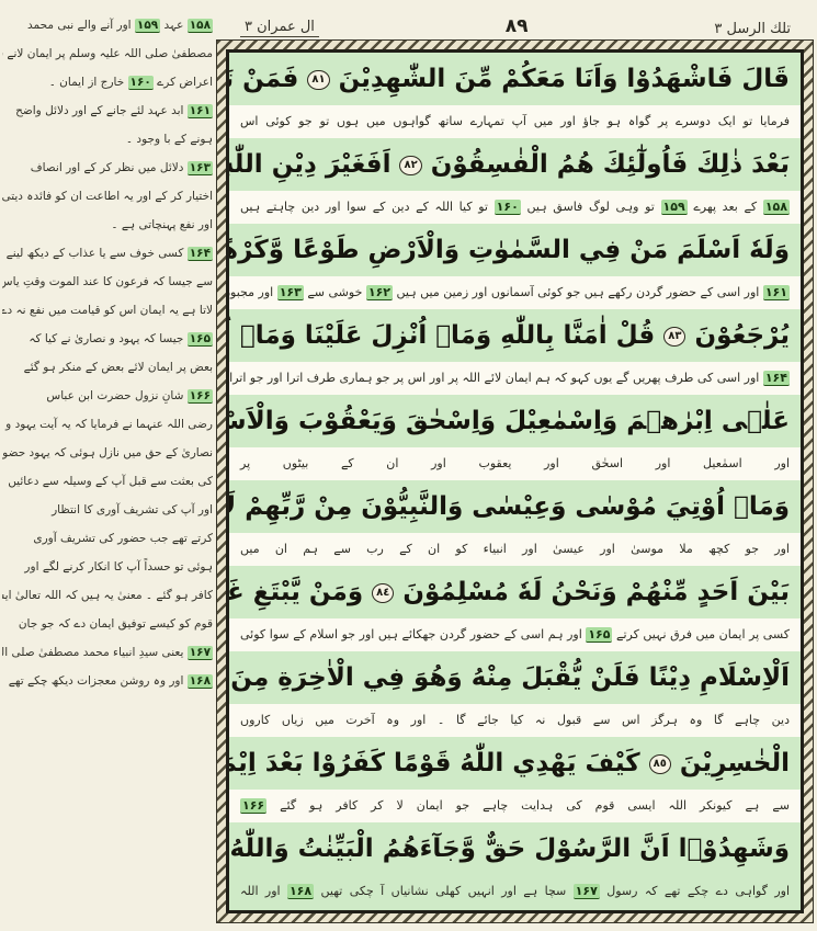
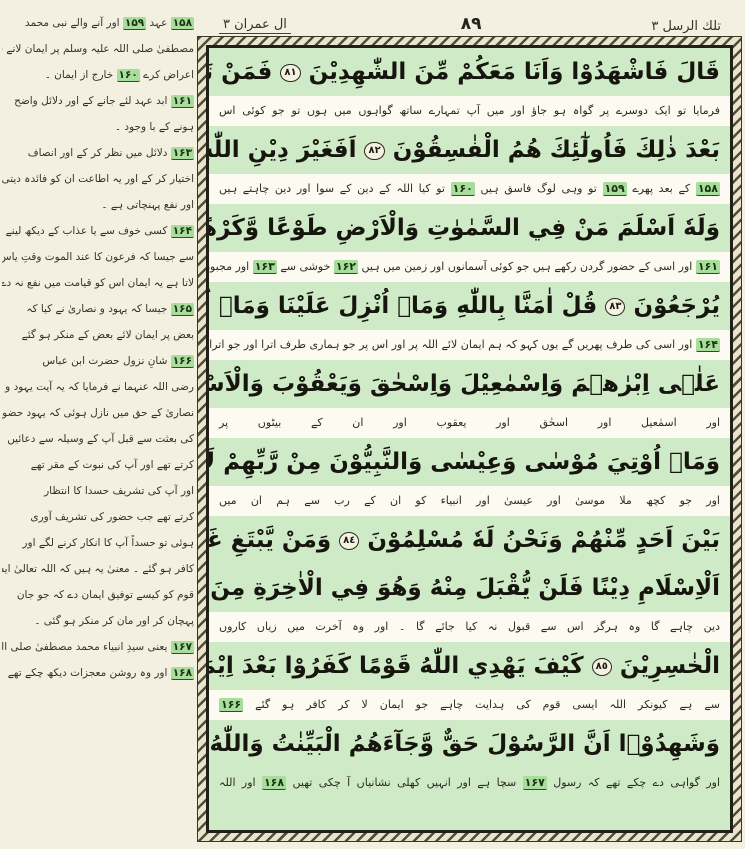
  ال عمران ٣
  ٨٩
  تلك الرسل ٣
  ۱۵۸ عہد ۱۵۹ اور آنے والے نبی محمد
  مصطفیٰ صلی اللہ علیہ وسلم پر ایمان لانے
  اعراض کرے ۱۶۰ خارج از ایمان ۔
  ۱۶۱ ابد عہد لئے جانے کے اور دلائل واضح
  ہونے کے با وجود ۔
  ۱۶۳ دلائل میں نظر کر کے اور انصاف
  اختیار کر کے اور یہ اطاعت ان کو فائدہ دیتی
  اور نفع پہنچاتی ہے ۔
  ۱۶۴ کسی خوف سے یا عذاب کے دیکھ لینے
  سے جیسا کہ فرعون کا عند الموت وقتِ یاس
  لاتا ہے یہ ایمان اس کو قیامت میں نفع نہ دے
  ۱۶۵ جیسا کہ یہود و نصاریٰ نے کیا کہ
  بعض پر ایمان لائے بعض کے منکر ہو گئے
  ۱۶۶ شانِ نزول حضرت ابن عباس
  رضی اللہ عنہما نے فرمایا کہ یہ آیت یہود و
  نصاریٰ کے حق میں نازل ہوئی کہ یہود حضو
  کی بعثت سے قبل آپ کے وسیلہ سے دعائیں
+ کرتے تھے اور آپ کی نبوت کے مقر تھے
- اور آپ کی تشریف آوری کا انتظار
+ اور آپ کی تشریف حسدا کا انتظار
  کرتے تھے جب حضور کی تشریف آوری
  ہوئی تو حسداً آپ کا انکار کرنے لگے اور
  کافر ہو گئے ۔ معنیٰ یہ ہیں کہ اللہ تعالیٰ ای
  قوم کو کیسے توفیق ایمان دے کہ جو جان
+ پہچان کر اور مان کر منکر ہو گئی ۔
  ۱۶۷ یعنی سیدِ انبیاء محمد مصطفیٰ صلی ال
  ۱۶۸ اور وہ روشن معجزات دیکھ چکے تھے
  قَالَ فَاشْهَدُوْا وَاَنَا مَعَكُمْ مِّنَ الشّٰهِدِيْنَ ٨١ فَمَنْ تَ
  فرمایا تو ایک دوسرے پر گواہ ہو جاؤ اور میں آپ تمہارے ساتھ گواہوں میں ہوں تو جو کوئی اس
  بَعْدَ ذٰلِكَ فَاُولٰٓئِكَ هُمُ الْفٰسِقُوْنَ ٨٢ اَفَغَيْرَ دِيْنِ اللّٰ
  ۱۵۸ کے بعد پھرے ۱۵۹ تو وہی لوگ فاسق ہیں ۱۶۰ تو کیا اللہ کے دین کے سوا اور دین چاہتے ہیں
  وَلَهٗ اَسْلَمَ مَنْ فِي السَّمٰوٰتِ وَالْاَرْضِ طَوْعًا وَّكَرْهً
  ۱۶۱ اور اسی کے حضور گردن رکھے ہیں جو کوئی آسمانوں اور زمین میں ہیں ۱۶۲ خوشی سے ۱۶۳ اور مجبو
  يُرْجَعُوْنَ ٨٣ قُلْ اٰمَنَّا بِاللّٰهِ وَمَاۤ اُنْزِلَ عَلَيْنَا وَمَاۤ
  ۱۶۴ اور اسی کی طرف پھریں گے یوں کہو کہ ہم ایمان لائے اللہ پر اور اس پر جو ہماری طرف اترا اور جو اترا
  عَلٰۤى اِبْرٰهٖمَ وَاِسْمٰعِيْلَ وَاِسْحٰقَ وَيَعْقُوْبَ وَالْاَسْ
  اور اسمٰعیل اور اسحٰق اور یعقوب اور ان کے بیٹوں پر
  وَمَاۤ اُوْتِيَ مُوْسٰى وَعِيْسٰى وَالنَّبِيُّوْنَ مِنْ رَّبِّهِمْ لَ
  اور جو کچھ ملا موسیٰ اور عیسیٰ اور انبیاء کو ان کے رب سے ہم ان میں
  بَيْنَ اَحَدٍ مِّنْهُمْ وَنَحْنُ لَهٗ مُسْلِمُوْنَ ٨٤ وَمَنْ يَّبْتَغِ غَ
- کسی پر ایمان میں فرق نہیں کرتے ۱۶۵ اور ہم اسی کے حضور گردن جھکائے ہیں اور جو اسلام کے سوا کوئی
  اَلْاِسْلَامِ دِيْنًا فَلَنْ يُّقْبَلَ مِنْهُ وَهُوَ فِي الْاٰخِرَةِ مِنَ
  دین چاہے گا وہ ہرگز اس سے قبول نہ کیا جائے گا ۔ اور وہ آخرت میں زیاں کاروں
  الْخٰسِرِيْنَ ٨٥ كَيْفَ يَهْدِي اللّٰهُ قَوْمًا كَفَرُوْا بَعْدَ اِيْمَ
  سے ہے کیونکر اللہ ایسی قوم کی ہدایت چاہے جو ایمان لا کر کافر ہو گئے ۱۶۶
  وَشَهِدُوْۤا اَنَّ الرَّسُوْلَ حَقٌّ وَّجَآءَهُمُ الْبَيِّنٰتُ وَاللّٰهُ
  اور گواہی دے چکے تھے کہ رسول ۱۶۷ سچا ہے اور انہیں کھلی نشانیاں آ چکی تھیں ۱۶۸ اور اللہ
